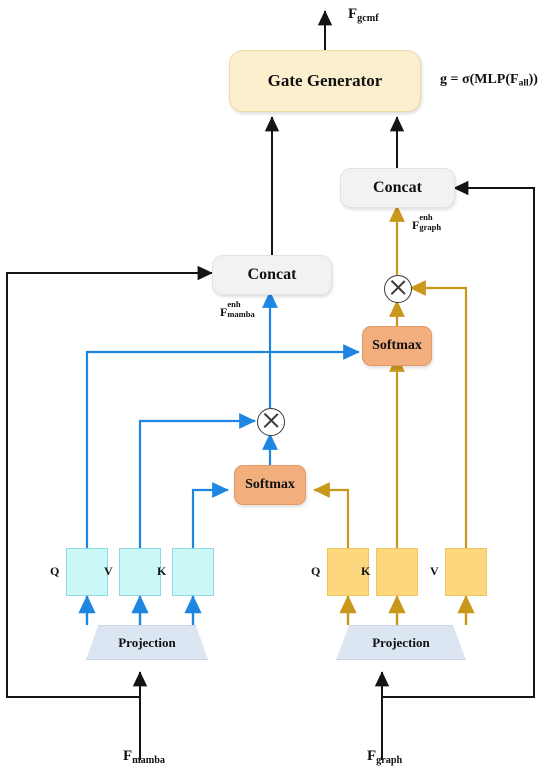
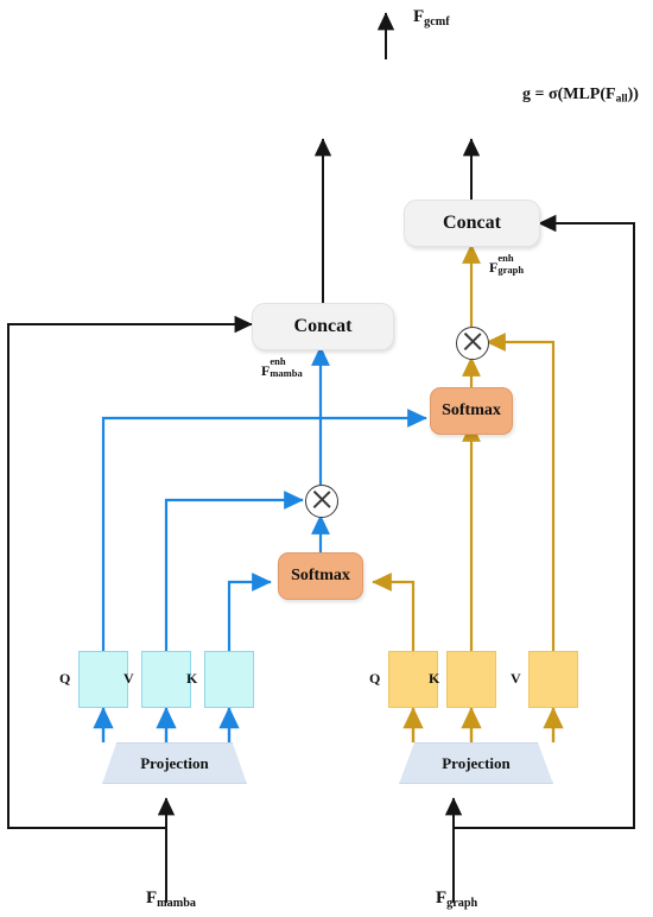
- Gate Generator
  Concat
  Concat
  Softmax
  Softmax
  Q
  V
  K
  Q
  K
  V
  Projection
  Projection
  Fgcmf
  g = σ(MLP(Fall))
  F
  enh
  mamba
  F
  enh
  graph
  Fmamba
  Fgraph
